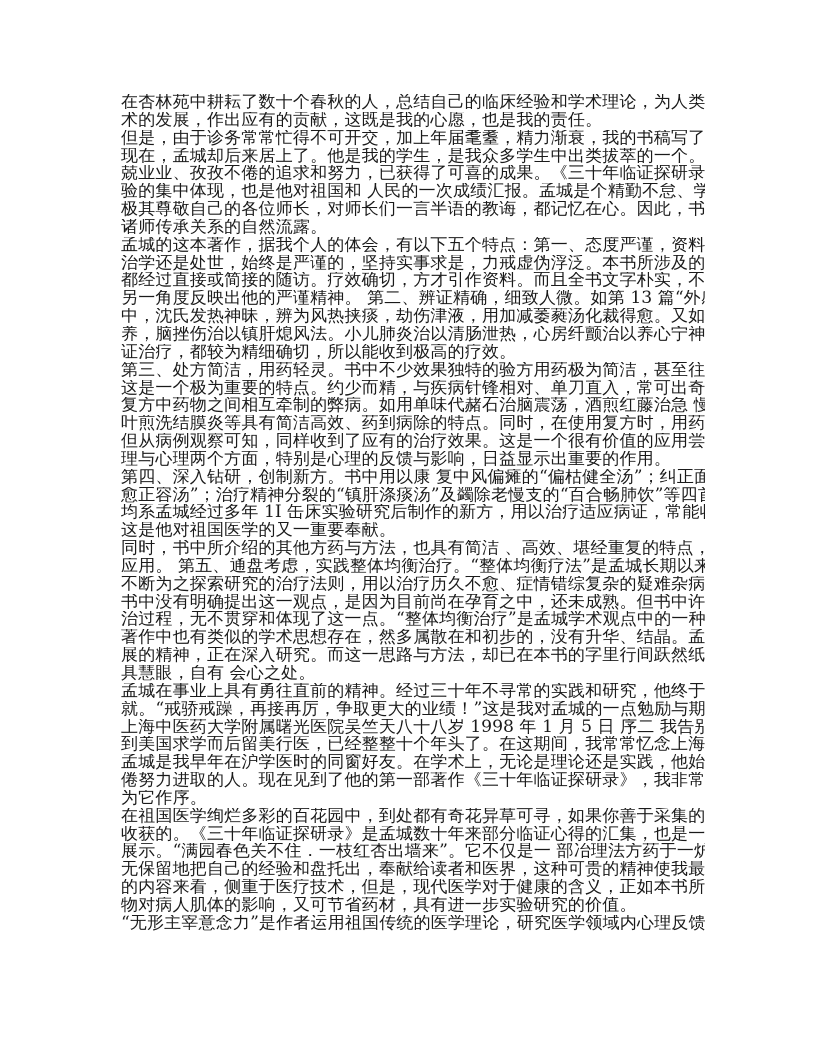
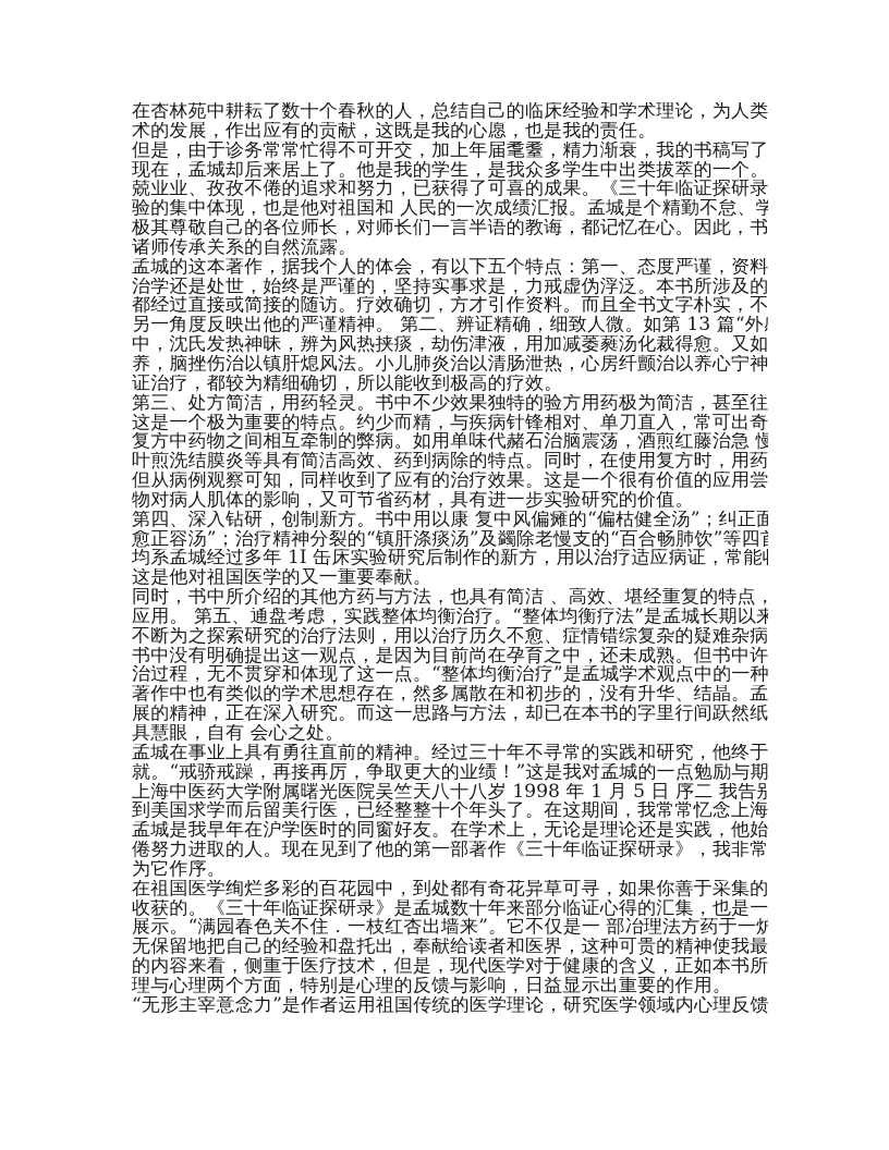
  在杏林苑中耕耘了数十个春秋的人，总结自己的临床经验和学术理论，为人类
  术的发展，作出应有的贡献，这既是我的心愿，也是我的责任。
  但是，由于诊务常常忙得不可开交，加上年届耄耋，精力渐衰，我的书稿写了
  现在，孟城却后来居上了。他是我的学生，是我众多学生中出类拔萃的一个。
  兢业业、孜孜不倦的追求和努力，已获得了可喜的成果。《三十年临证探研录
  验的集中体现，也是他对祖国和 人民的一次成绩汇报。孟城是个精勤不怠、学
  极其尊敬自己的各位师长，对师长们一言半语的教诲，都记忆在心。因此，书
  诸师传承关系的自然流露。
  孟城的这本著作，据我个人的体会，有以下五个特点：第一、态度严谨，资料
  治学还是处世，始终是严谨的，坚持实事求是，力戒虚伪浮泛。本书所涉及的
  都经过直接或简接的随访。疗效确切，方才引作资料。而且全书文字朴实，不
  另一角度反映出他的严谨精神。 第二、辨证精确，细致人微。如第 13 篇“外
  中，沈氏发热神昧，辨为风热挟痰，劫伤津液，用加减萎蕤汤化裁得愈。又如
  养，脑挫伤治以镇肝熄风法。小儿肺炎治以清肠泄热，心房纤颤治以养心宁神
  证治疗，都较为精细确切，所以能收到极高的疗效。
  第三、处方简洁，用药轻灵。书中不少效果独特的验方用药极为简洁，甚至往
  这是一个极为重要的特点。约少而精，与疾病针锋相对、单刀直入，常可出奇
  复方中药物之间相互牵制的弊病。如用单味代赭石治脑震荡，酒煎红藤治急 慢
  叶煎洗结膜炎等具有简洁高效、药到病除的特点。同时，在使用复方时，用药
  但从病例观察可知，同样收到了应有的治疗效果。这是一个很有价值的应用尝
- 理与心理两个方面，特别是心理的反馈与影响，日益显示出重要的作用。
+ 物对病人肌体的影响，又可节省药材，具有进一步实验研究的价值。
  第四、深入钻研，创制新方。书中用以康 复中风偏瘫的“偏枯健全汤”；纠正面
  愈正容汤”；治疗精神分裂的“镇肝涤痰汤”及蠲除老慢支的“百合畅肺饮”等四
  均系孟城经过多年 1I 缶床实验研究后制作的新方，用以治疗适应病证，常能
  这是他对祖国医学的又一重要奉献。
  同时，书中所介绍的其他方药与方法，也具有简洁 、高效、堪经重复的特点，
  应用。 第五、通盘考虑，实践整体均衡治疗。“整体均衡疗法”是孟城长期以来
  不断为之探索研究的治疗法则，用以治疗历久不愈、症情错综复杂的疑难杂病
  书中没有明确提出这一观点，是因为目前尚在孕育之中，还未成熟。但书中许
  治过程，无不贯穿和体现了这一点。“整体均衡治疗”是孟城学术观点中的一种
  著作中也有类似的学术思想存在，然多属散在和初步的，没有升华、结晶。孟
  展的精神，正在深入研究。而这一思路与方法，却已在本书的字里行间跃然纸
  具慧眼，自有 会心之处。
  孟城在事业上具有勇往直前的精神。经过三十年不寻常的实践和研究，他终于
  就。“戒骄戒躁，再接再厉，争取更大的业绩！”这是我对孟城的一点勉励与期
  上海中医药大学附属曙光医院吴竺天八十八岁 1998 年 1 月 5 日 序二 我告别
  到美国求学而后留美行医，已经整整十个年头了。在这期间，我常常忆念上海
  孟城是我早年在沪学医时的同窗好友。在学术上，无论是理论还是实践，他始
  倦努力进取的人。现在见到了他的第一部著作《三十年临证探研录》，我非常
  为它作序。
  在祖国医学绚烂多彩的百花园中，到处都有奇花异草可寻，如果你善于采集的
  收获的。《三十年临证探研录》是孟城数十年来部分临证心得的汇集，也是一
  展示。“满园春色关不住．一枝红杏出墙来”。它不仅是一 部冶理法方药于一炉
  无保留地把自己的经验和盘托出，奉献给读者和医界，这种可贵的精神使我最
  的内容来看，侧重于医疗技术，但是，现代医学对于健康的含义，正如本书所
- 物对病人肌体的影响，又可节省药材，具有进一步实验研究的价值。
+ 理与心理两个方面，特别是心理的反馈与影响，日益显示出重要的作用。
  “无形主宰意念力”是作者运用祖国传统的医学理论，研究医学领域内心理反馈
